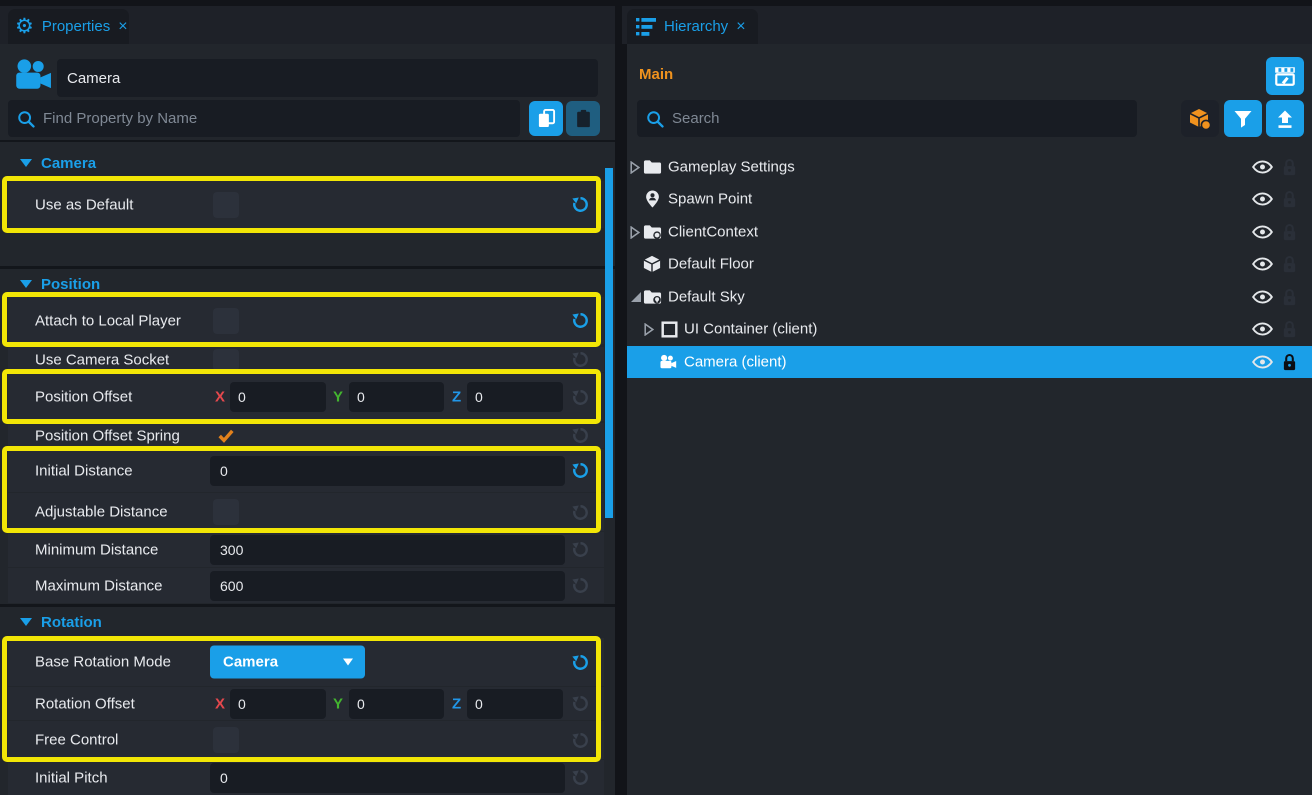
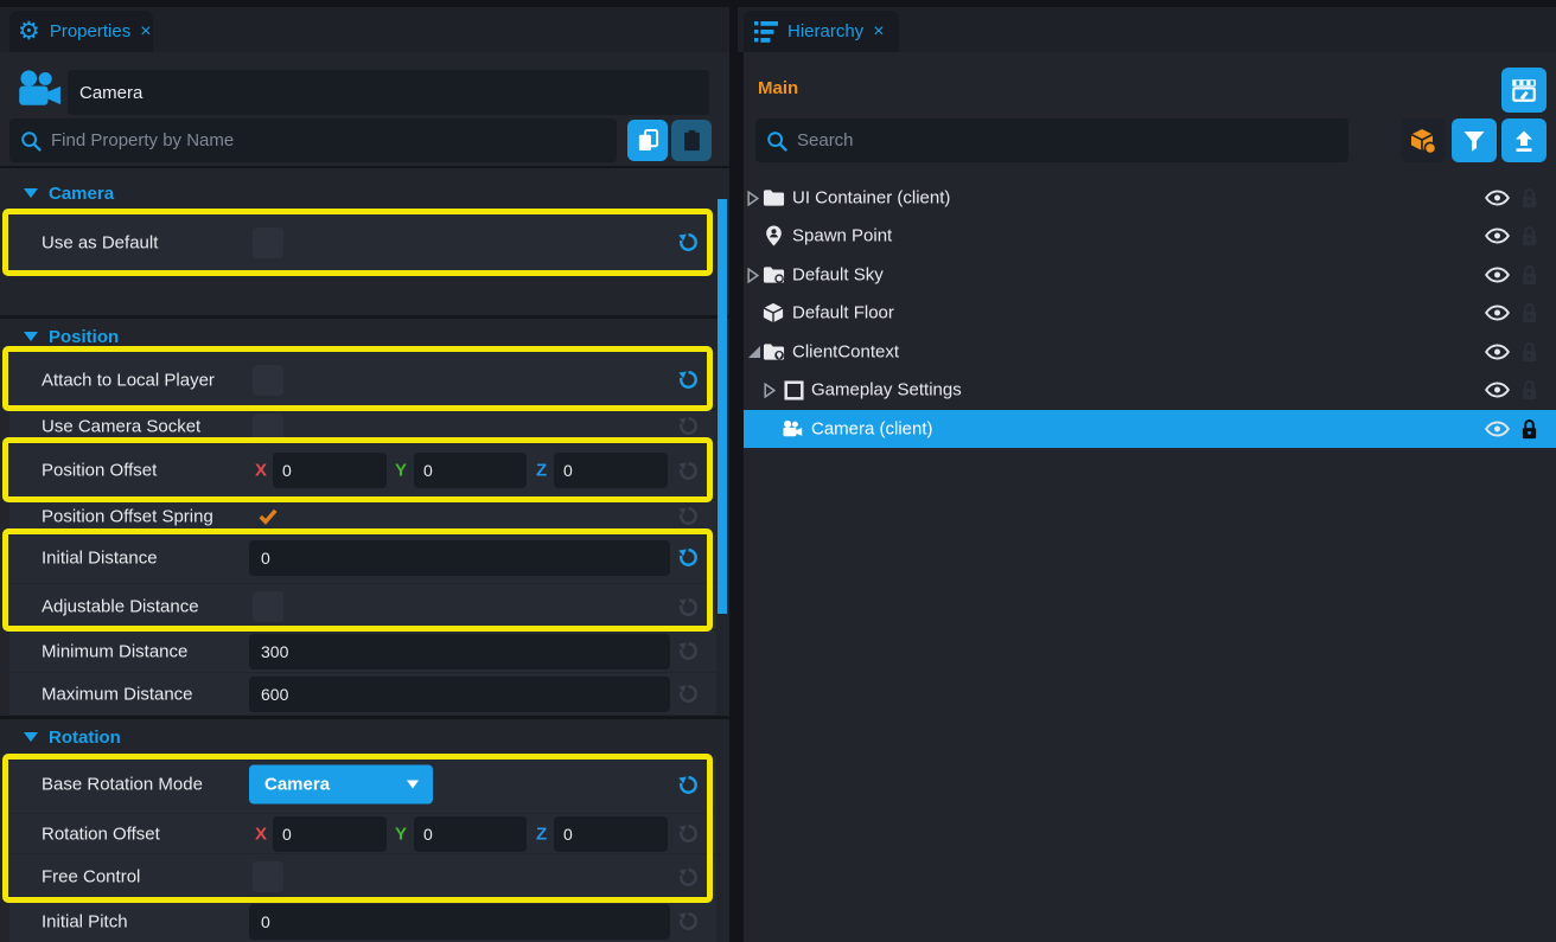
  ⚙
  Properties
  ×
  Camera
  Find Property by Name
  Camera
  Use as Default
  Position
  Attach to Local Player
  Use Camera Socket
  Position Offset
  X
  0
  Y
  0
  Z
  0
  Position Offset Spring
  Initial Distance
  0
  Adjustable Distance
  Minimum Distance
  300
  Maximum Distance
  600
  Rotation
  Base Rotation Mode
  Camera
  Rotation Offset
  X
  0
  Y
  0
  Z
  0
  Free Control
  Initial Pitch
  0
  Hierarchy
  ×
  Main
  Search
- Gameplay Settings
+ UI Container (client)
  Spawn Point
- ClientContext
+ Default Sky
  Default Floor
- Default Sky
+ ClientContext
- UI Container (client)
+ Gameplay Settings
  Camera (client)
